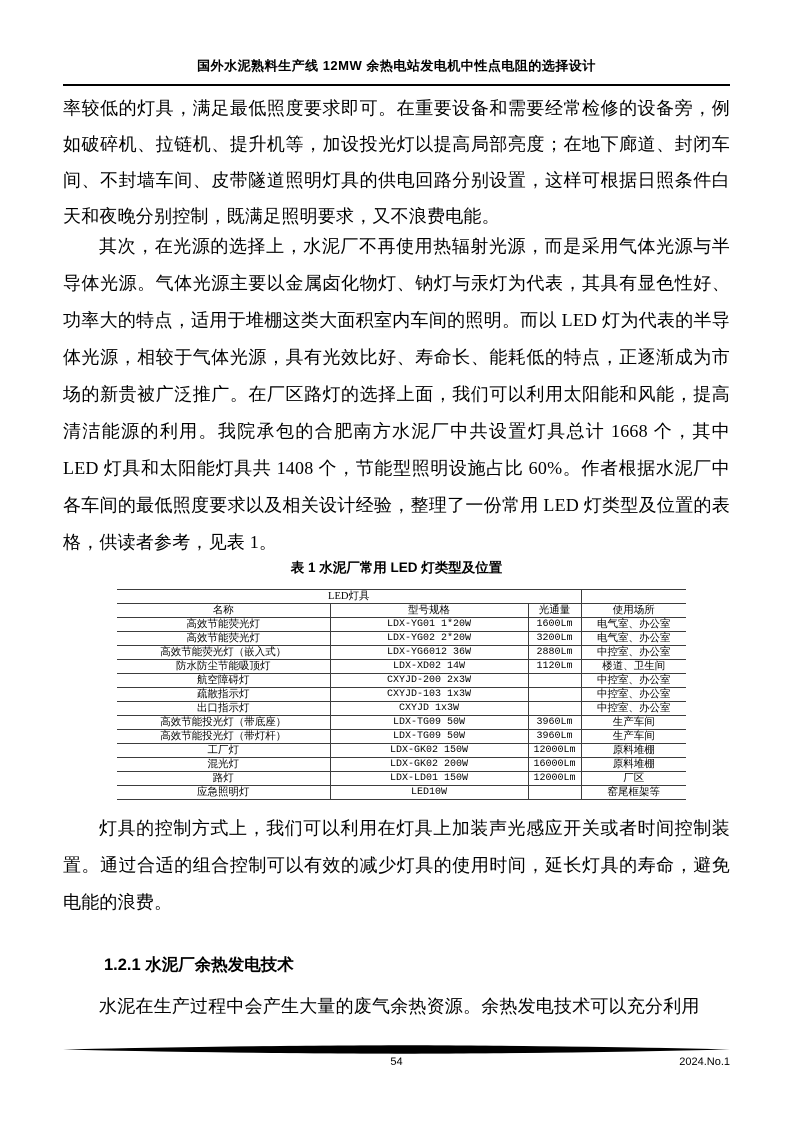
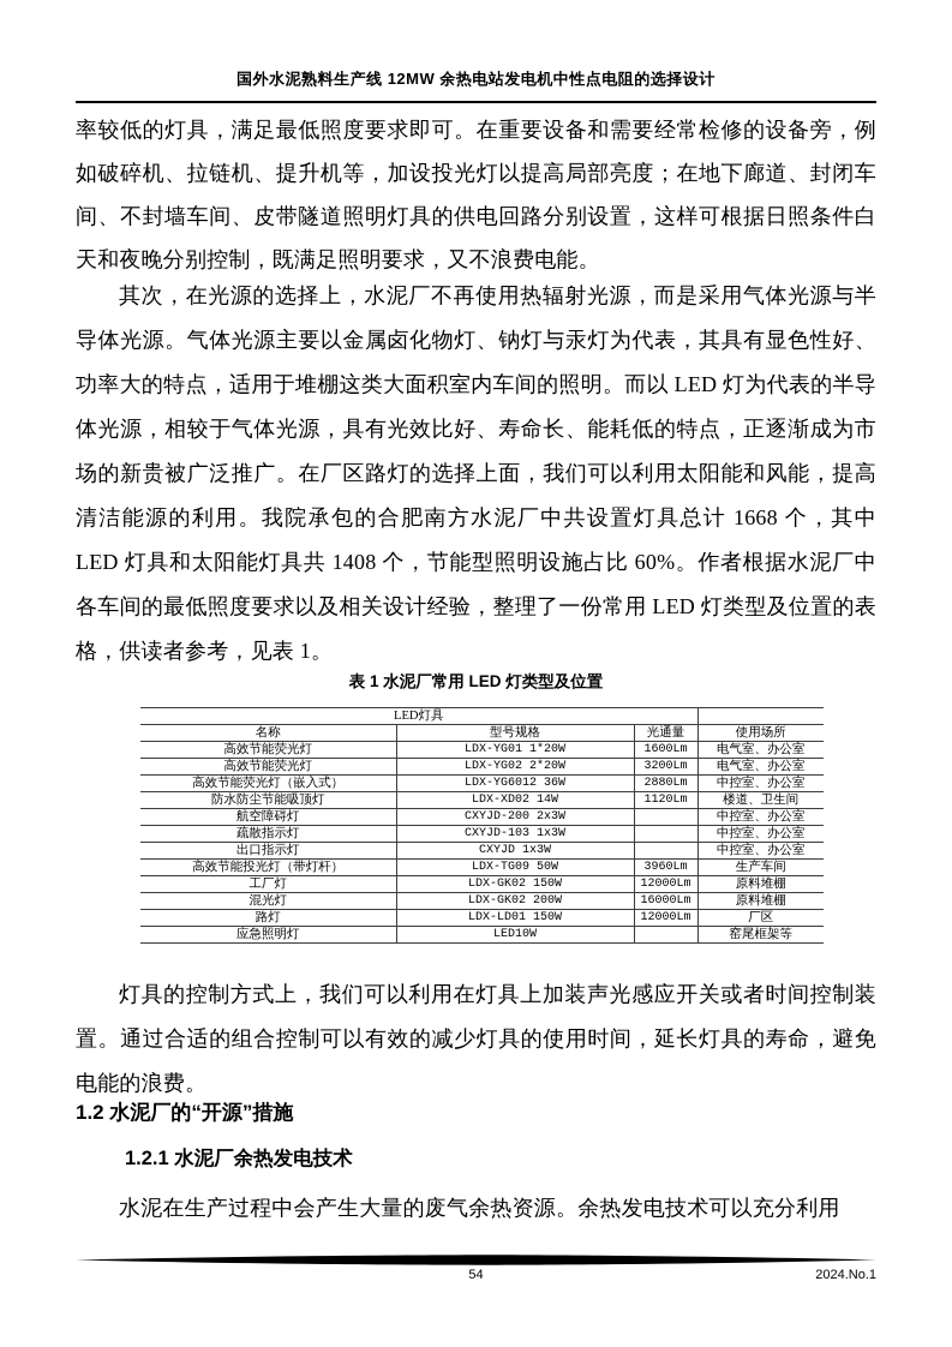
  国外水泥熟料生产线 12MW 余热电站发电机中性点电阻的选择设计
  率较低的灯具，满足最低照度要求即可。在重要设备和需要经常检修的设备旁，例如破碎机、拉链机、提升机等，加设投光灯以提高局部亮度；在地下廊道、封闭车间、不封墙车间、皮带隧道照明灯具的供电回路分别设置，这样可根据日照条件白天和夜晚分别控制，既满足照明要求，又不浪费电能。
  其次，在光源的选择上，水泥厂不再使用热辐射光源，而是采用气体光源与半导体光源。气体光源主要以金属卤化物灯、钠灯与汞灯为代表，其具有显色性好、功率大的特点，适用于堆棚这类大面积室内车间的照明。而以 LED 灯为代表的半导体光源，相较于气体光源，具有光效比好、寿命长、能耗低的特点，正逐渐成为市场的新贵被广泛推广。在厂区路灯的选择上面，我们可以利用太阳能和风能，提高清洁能源的利用。我院承包的合肥南方水泥厂中共设置灯具总计 1668 个，其中 LED 灯具和太阳能灯具共 1408 个，节能型照明设施占比 60%。作者根据水泥厂中各车间的最低照度要求以及相关设计经验，整理了一份常用 LED 灯类型及位置的表格，供读者参考，见表 1。
  表 1 水泥厂常用 LED 灯类型及位置
  LED灯具
  名称	型号规格	光通量	使用场所
  高效节能荧光灯	LDX-YG01 1*20W	1600Lm	电气室、办公室
  高效节能荧光灯	LDX-YG02 2*20W	3200Lm	电气室、办公室
  高效节能荧光灯（嵌入式）	LDX-YG6012 36W	2880Lm	中控室、办公室
  防水防尘节能吸顶灯	LDX-XD02 14W	1120Lm	楼道、卫生间
  航空障碍灯	CXYJD-200 2x3W		中控室、办公室
  疏散指示灯	CXYJD-103 1x3W		中控室、办公室
  出口指示灯	CXYJD 1x3W		中控室、办公室
- 高效节能投光灯（带底座）	LDX-TG09 50W	3960Lm	生产车间
  高效节能投光灯（带灯杆）	LDX-TG09 50W	3960Lm	生产车间
  工厂灯	LDX-GK02 150W	12000Lm	原料堆棚
  混光灯	LDX-GK02 200W	16000Lm	原料堆棚
  路灯	LDX-LD01 150W	12000Lm	厂区
  应急照明灯	LED10W		窑尾框架等
  灯具的控制方式上，我们可以利用在灯具上加装声光感应开关或者时间控制装置。通过合适的组合控制可以有效的减少灯具的使用时间，延长灯具的寿命，避免电能的浪费。
+ 1.2 水泥厂的“开源”措施
  1.2.1 水泥厂余热发电技术
  水泥在生产过程中会产生大量的废气余热资源。余热发电技术可以充分利用
  54
  2024.No.1
